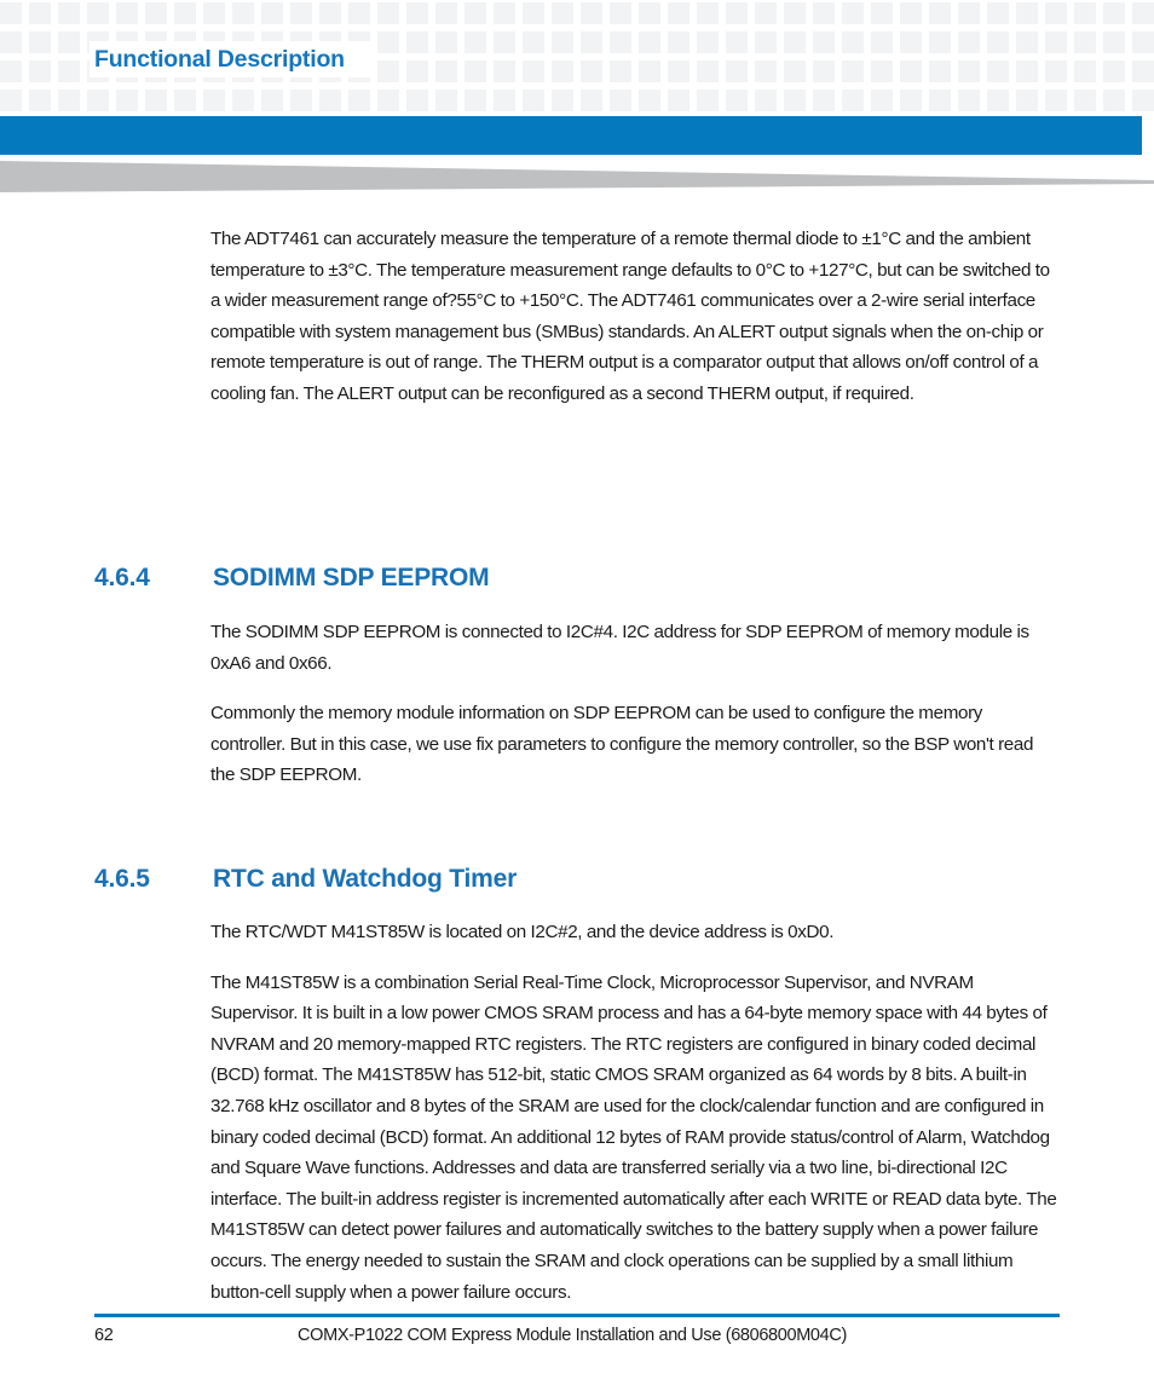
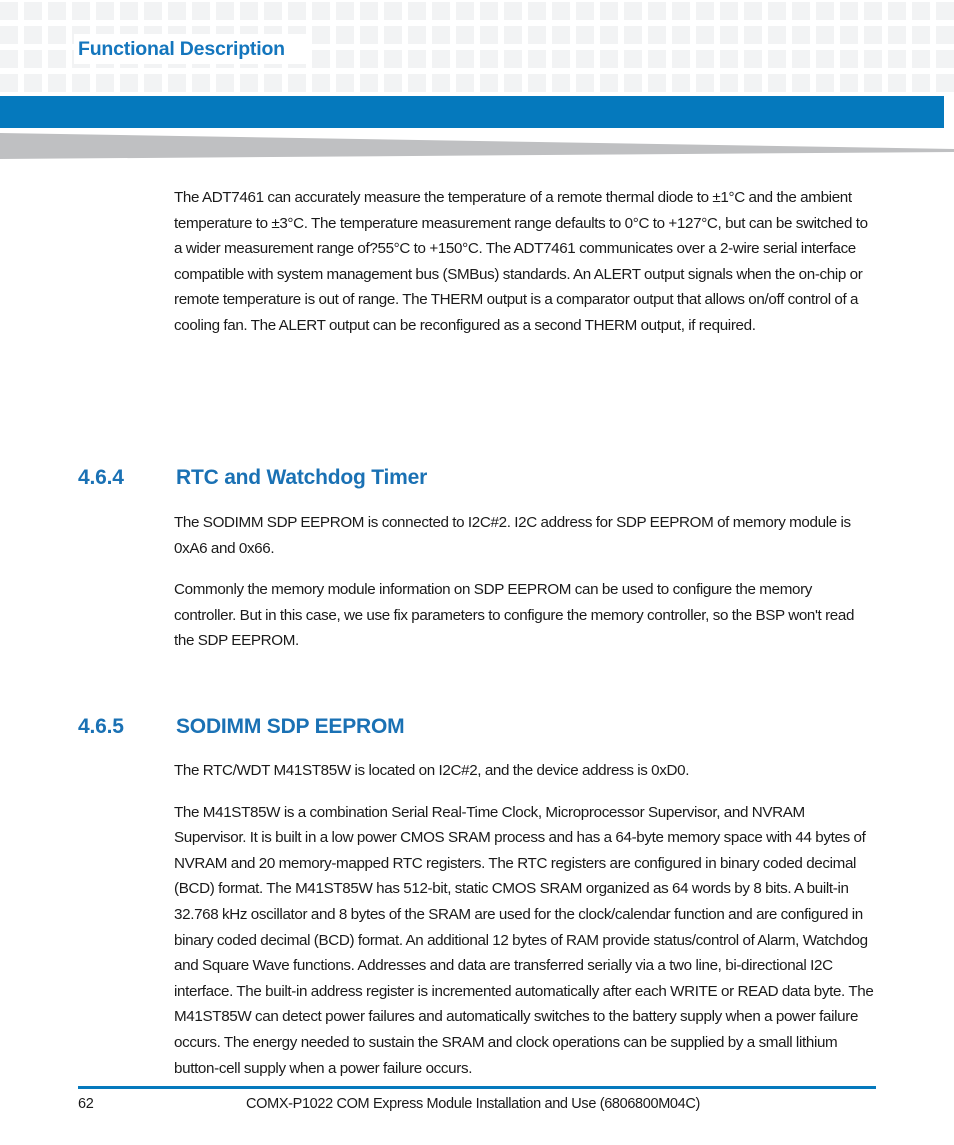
  Functional Description
  The ADT7461 can accurately measure the temperature of a remote thermal diode to ±1°C and the ambient temperature to ±3°C. The temperature measurement range defaults to 0°C to +127°C, but can be switched to a wider measurement range of?55°C to +150°C. The ADT7461 communicates over a 2-wire serial interface compatible with system management bus (SMBus) standards. An ALERT output signals when the on-chip or remote temperature is out of range. The THERM output is a comparator output that allows on/off control of a cooling fan. The ALERT output can be reconfigured as a second THERM output, if required.
  4.6.4
- SODIMM SDP EEPROM
+ RTC and Watchdog Timer
- The SODIMM SDP EEPROM is connected to I2C#4. I2C address for SDP EEPROM of memory module is 0xA6 and 0x66.
+ The SODIMM SDP EEPROM is connected to I2C#2. I2C address for SDP EEPROM of memory module is 0xA6 and 0x66.
  Commonly the memory module information on SDP EEPROM can be used to configure the memory controller. But in this case, we use fix parameters to configure the memory controller, so the BSP won't read the SDP EEPROM.
  4.6.5
- RTC and Watchdog Timer
+ SODIMM SDP EEPROM
  The RTC/WDT M41ST85W is located on I2C#2, and the device address is 0xD0.
  The M41ST85W is a combination Serial Real-Time Clock, Microprocessor Supervisor, and NVRAM Supervisor. It is built in a low power CMOS SRAM process and has a 64-byte memory space with 44 bytes of NVRAM and 20 memory-mapped RTC registers. The RTC registers are configured in binary coded decimal (BCD) format. The M41ST85W has 512-bit, static CMOS SRAM organized as 64 words by 8 bits. A built-in 32.768 kHz oscillator and 8 bytes of the SRAM are used for the clock/calendar function and are configured in binary coded decimal (BCD) format. An additional 12 bytes of RAM provide status/control of Alarm, Watchdog and Square Wave functions. Addresses and data are transferred serially via a two line, bi-directional I2C interface. The built-in address register is incremented automatically after each WRITE or READ data byte. The M41ST85W can detect power failures and automatically switches to the battery supply when a power failure occurs. The energy needed to sustain the SRAM and clock operations can be supplied by a small lithium button-cell supply when a power failure occurs.
  62
  COMX-P1022 COM Express Module Installation and Use (6806800M04C)
